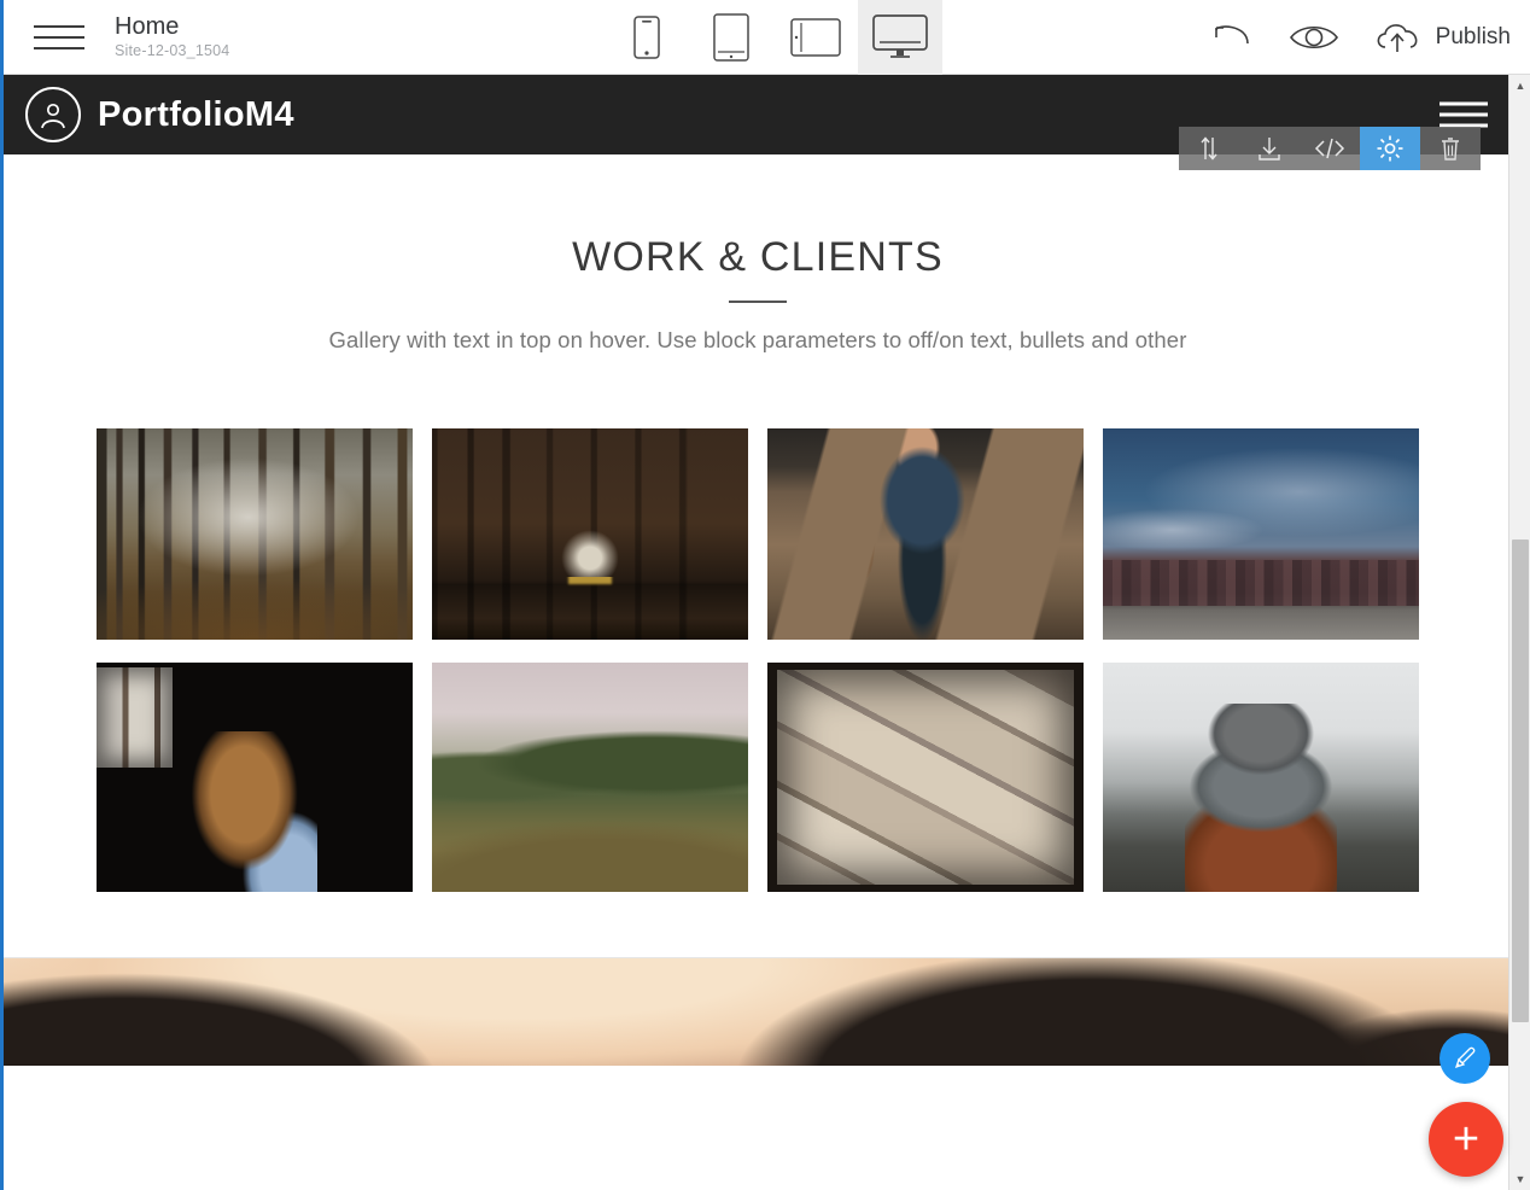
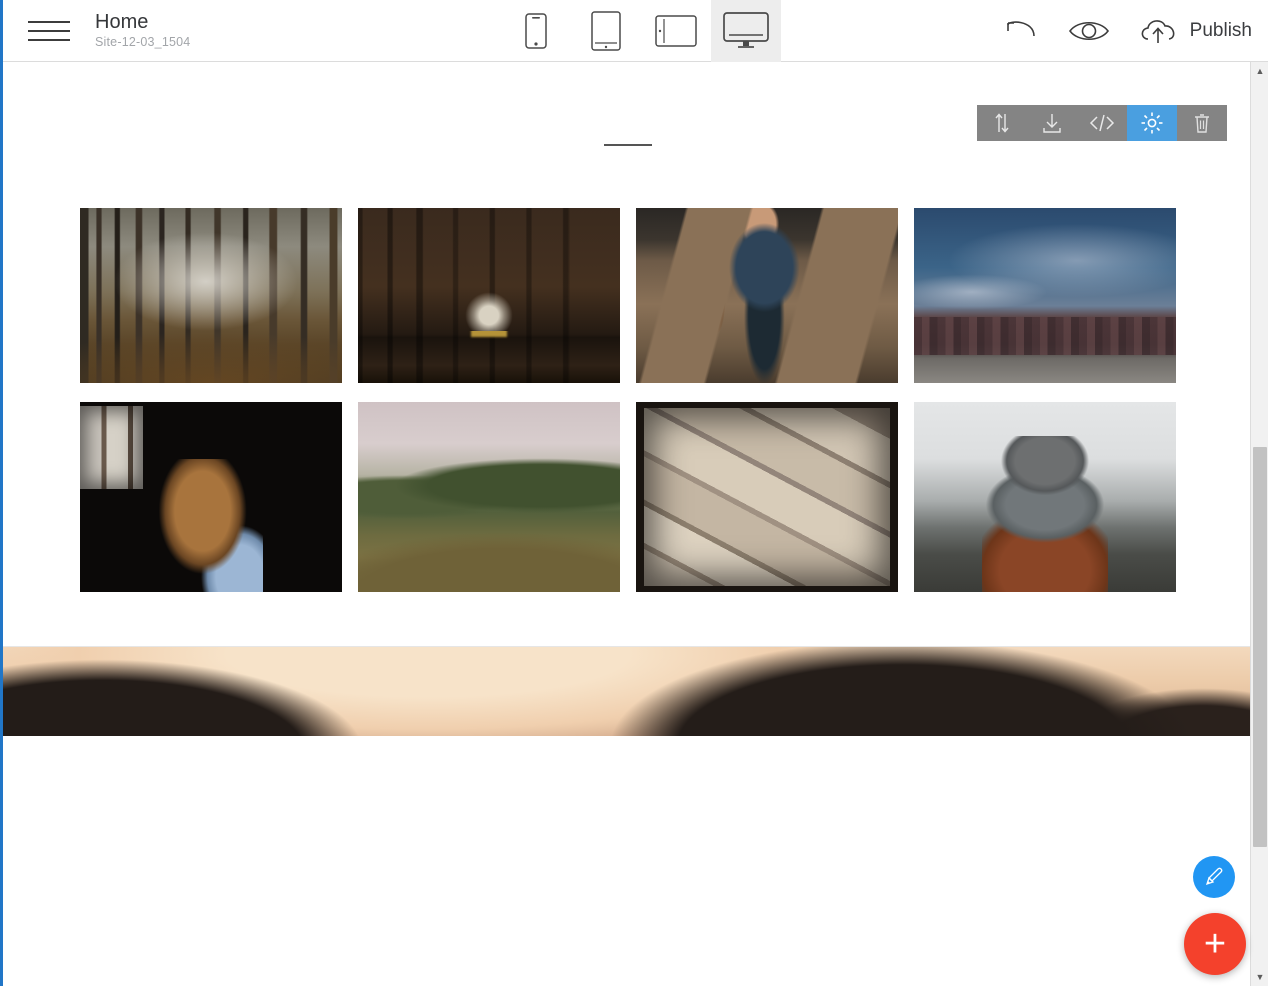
  Home
  Site-12-03_1504
  Publish
- PortfolioM4
- WORK & CLIENTS
- Gallery with text in top on hover. Use block parameters to off/on text, bullets and other
  +
  ▲
  ▼
